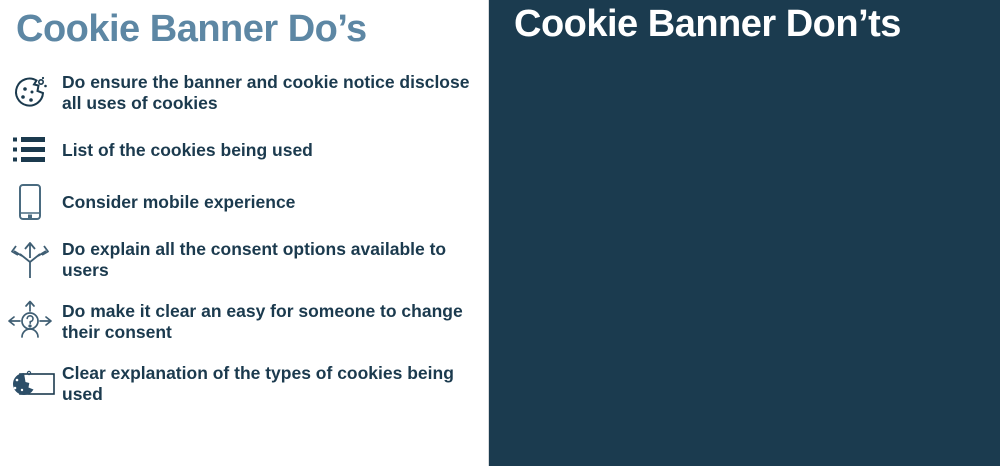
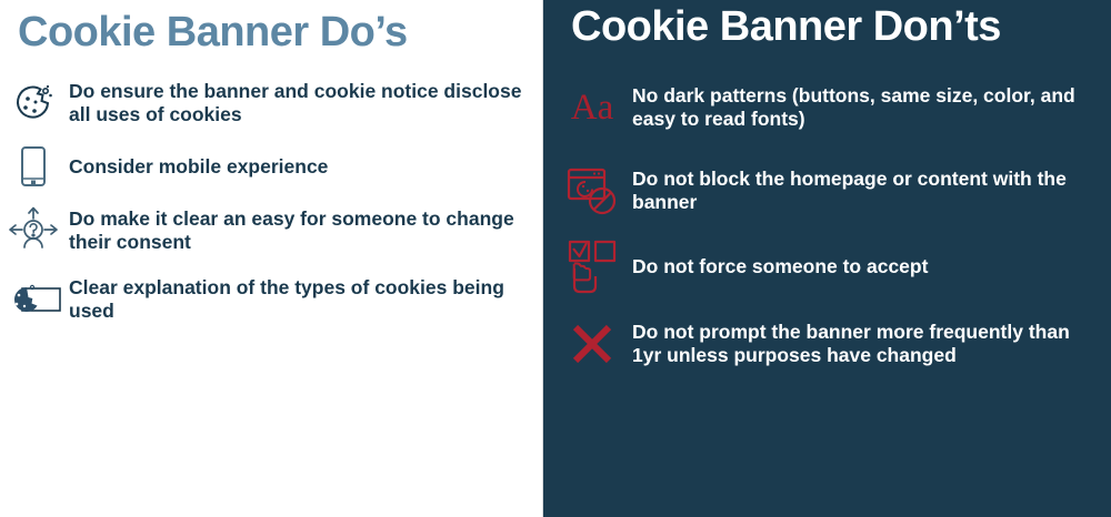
  Cookie Banner Do’s
  Do ensure the banner and cookie notice disclose all uses of cookies
- List of the cookies being used
  Consider mobile experience
- Do explain all the consent options available to users
  Do make it clear an easy for someone to change their consent
  Clear explanation of the types of cookies being used
  Cookie Banner Don’ts
+ Aa
+ No dark patterns (buttons, same size, color, and easy to read fonts)
+ Do not block the homepage or content with the banner
+ Do not force someone to accept
+ Do not prompt the banner more frequently than 1yr unless purposes have changed
